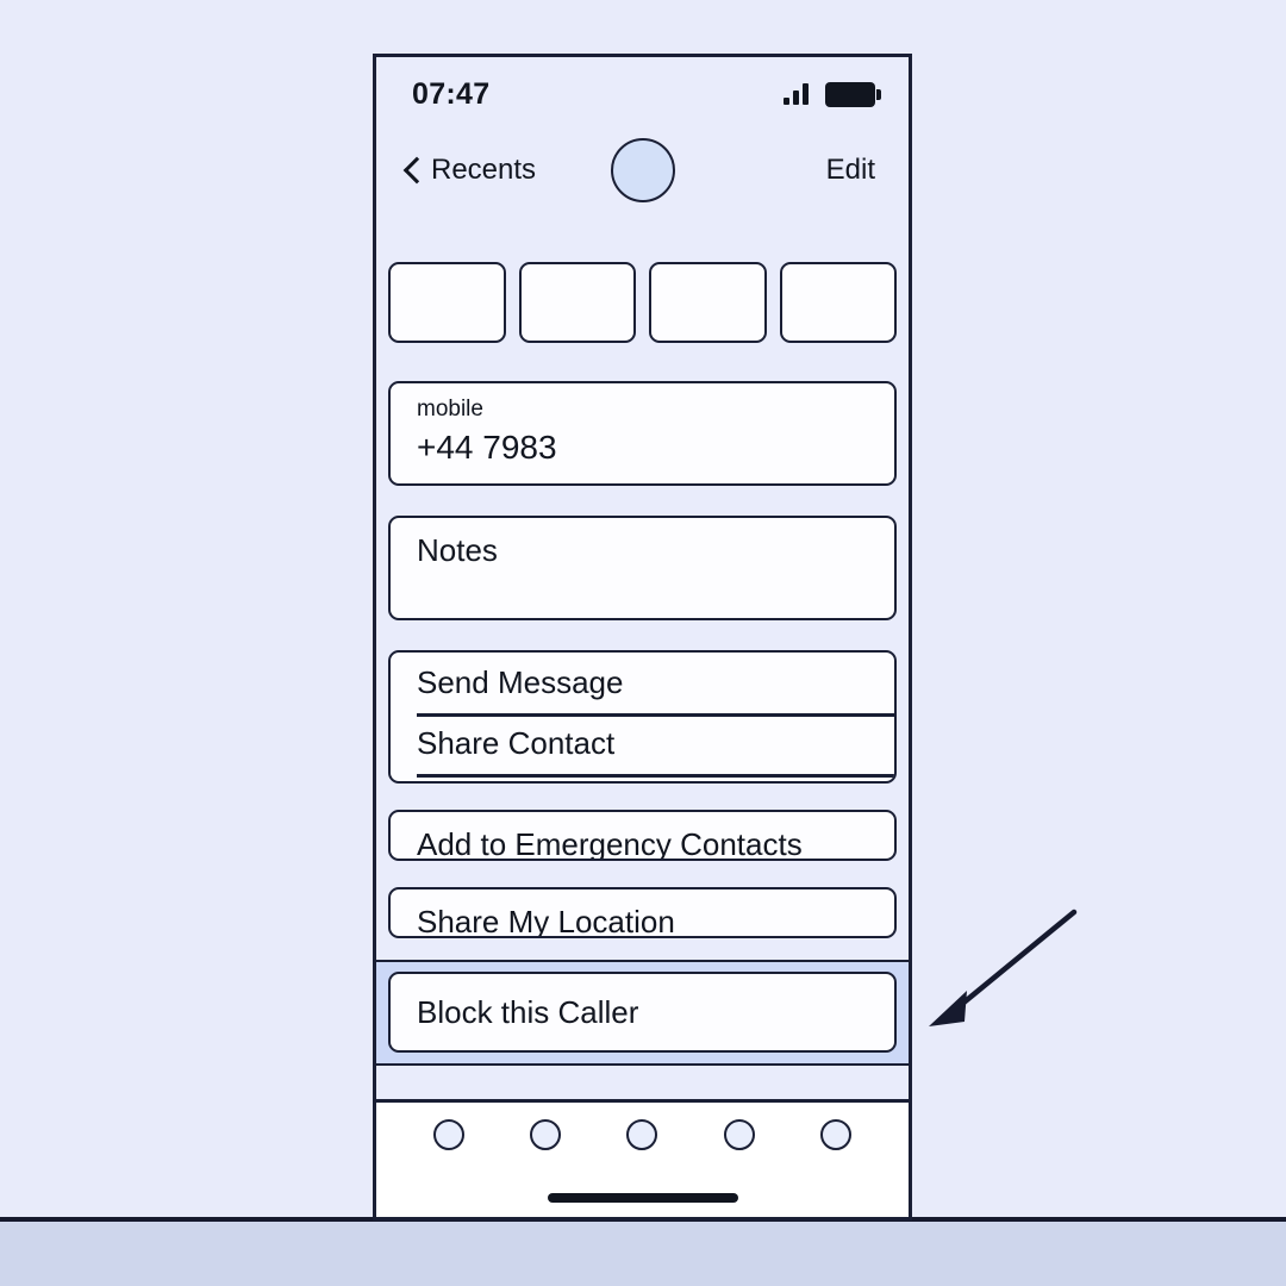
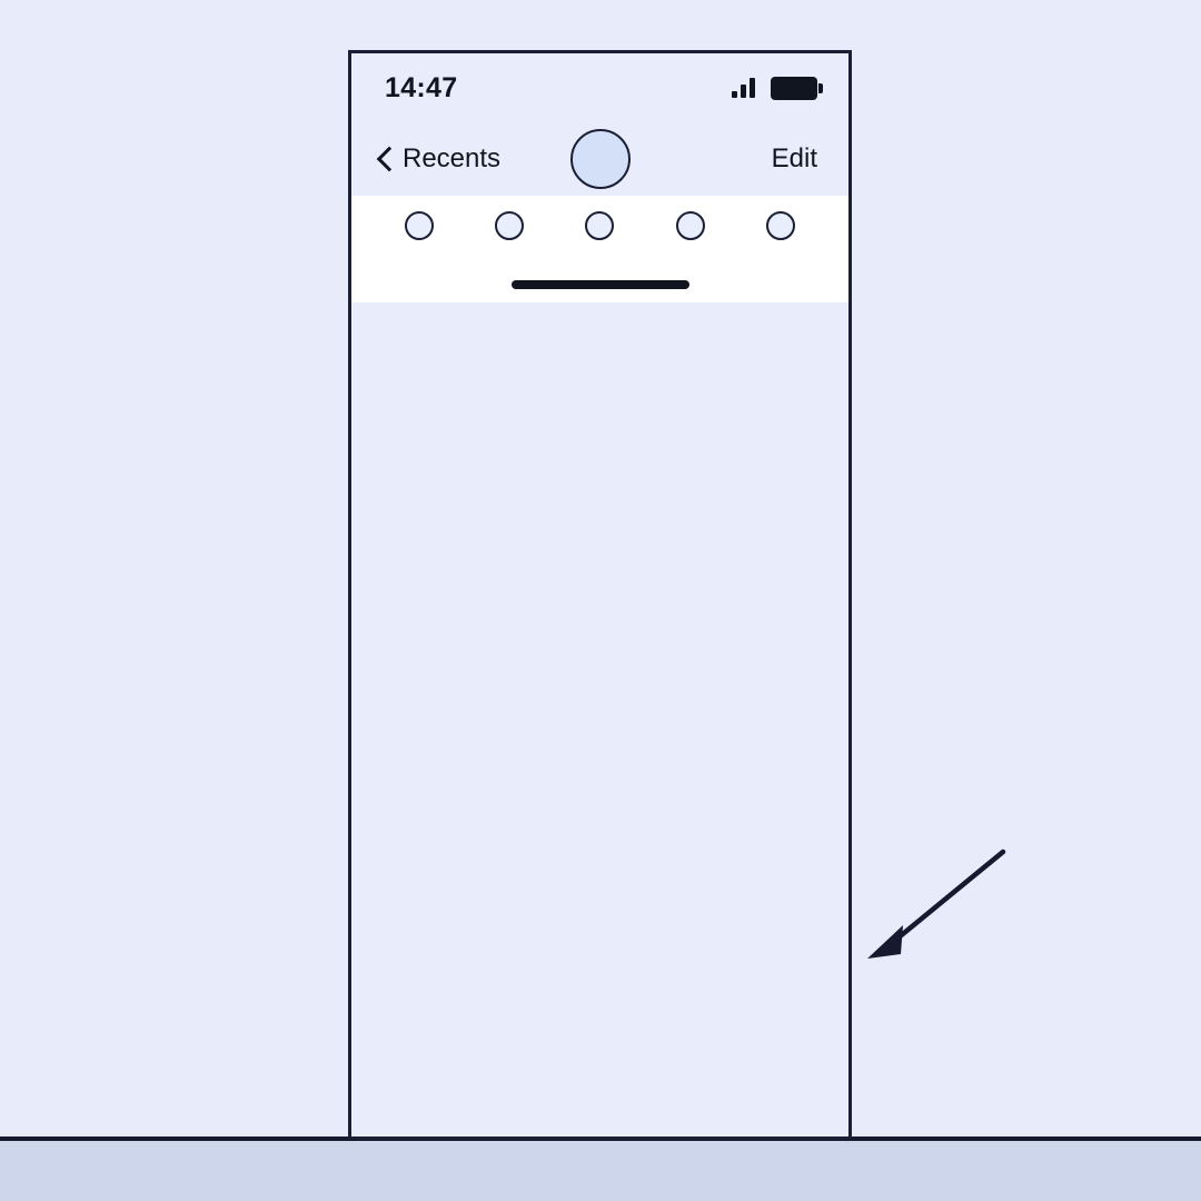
- 07:47
+ 14:47
  Recents
  Edit
- mobile
- +44 7983
- Notes
- Send Message
- Share Contact
- Add to Emergency Contacts
- Share My Location
- Block this Caller
